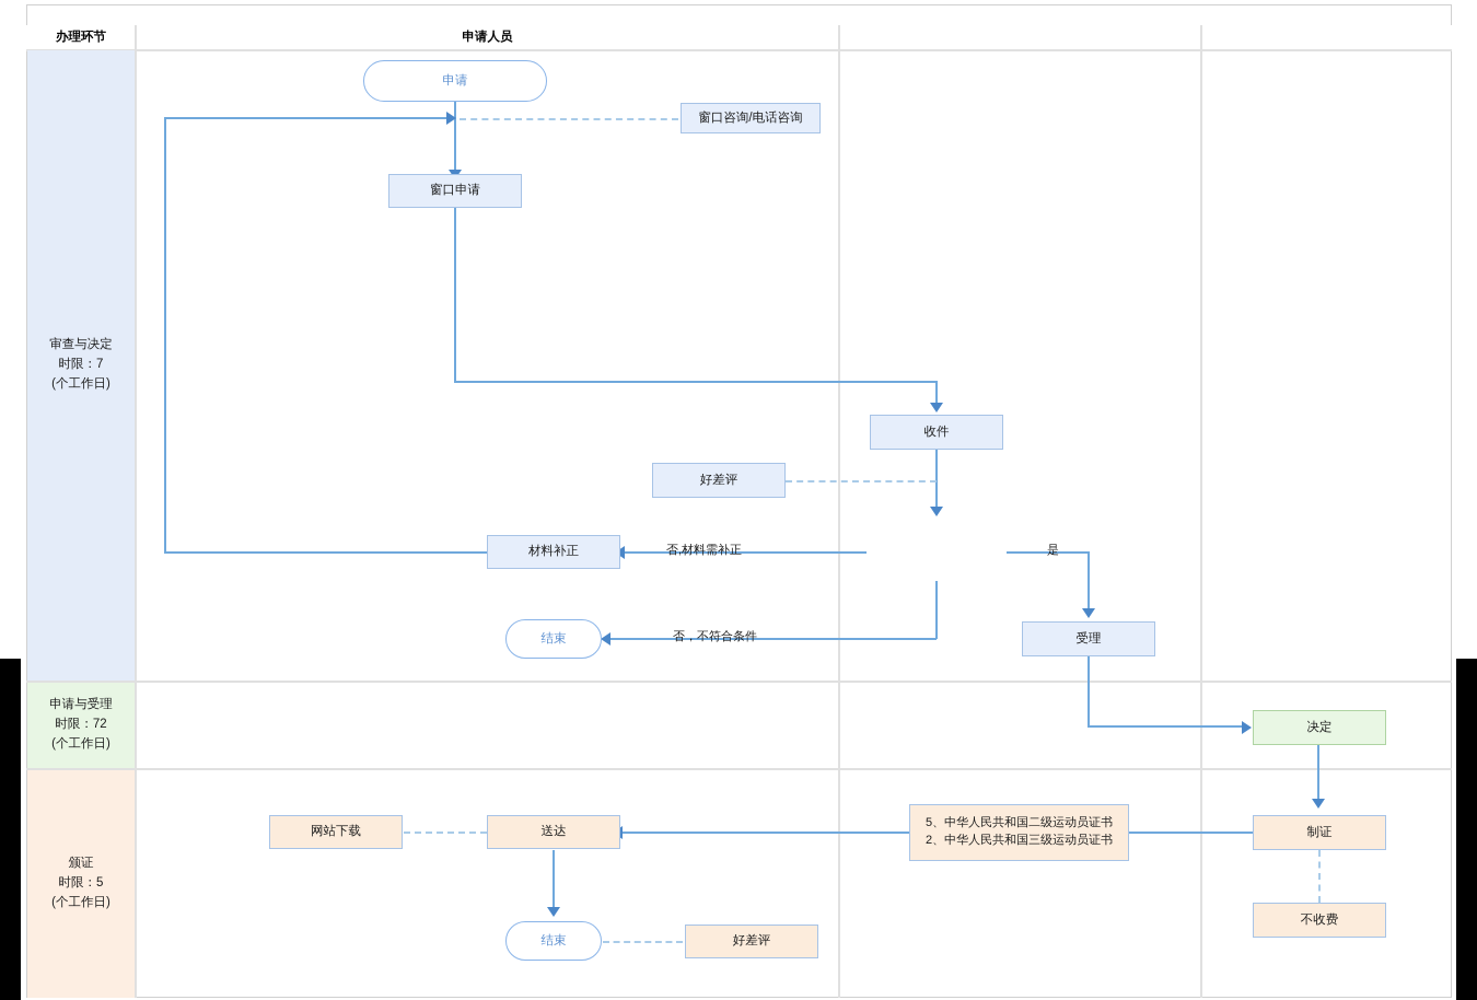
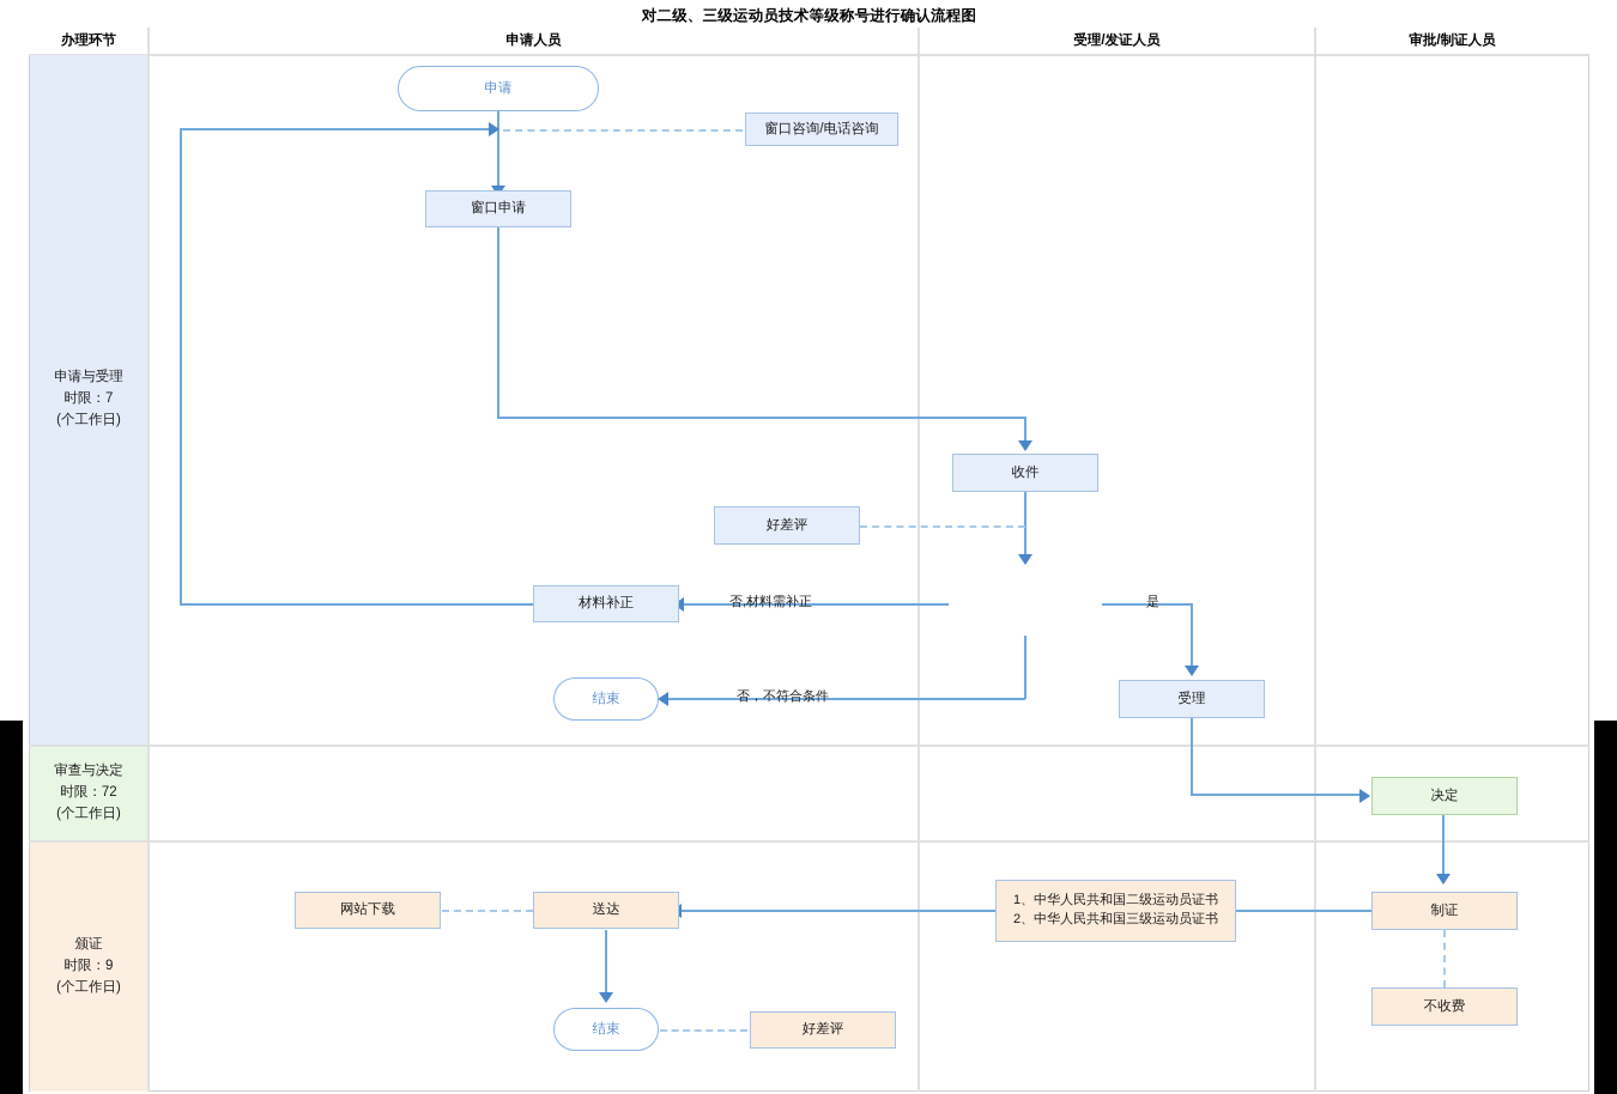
+ 对二级、三级运动员技术等级称号进行确认流程图
  办理环节
  申请人员
+ 受理/发证人员
+ 审批/制证人员
- 审查与决定
+ 申请与受理
  时限：7
  (个工作日)
- 申请与受理
+ 审查与决定
  时限：72
  (个工作日)
  颁证
- 时限：5
+ 时限：9
  (个工作日)
  否,材料需补正
  是
  否，不符合条件
  申请
  窗口咨询/电话咨询
  窗口申请
  收件
  好差评
  材料补正
  结束
  受理
  决定
  制证
  不收费
- 5、中华人民共和国二级运动员证书
+ 1、中华人民共和国二级运动员证书
  2、中华人民共和国三级运动员证书
  送达
  网站下载
  结束
  好差评
